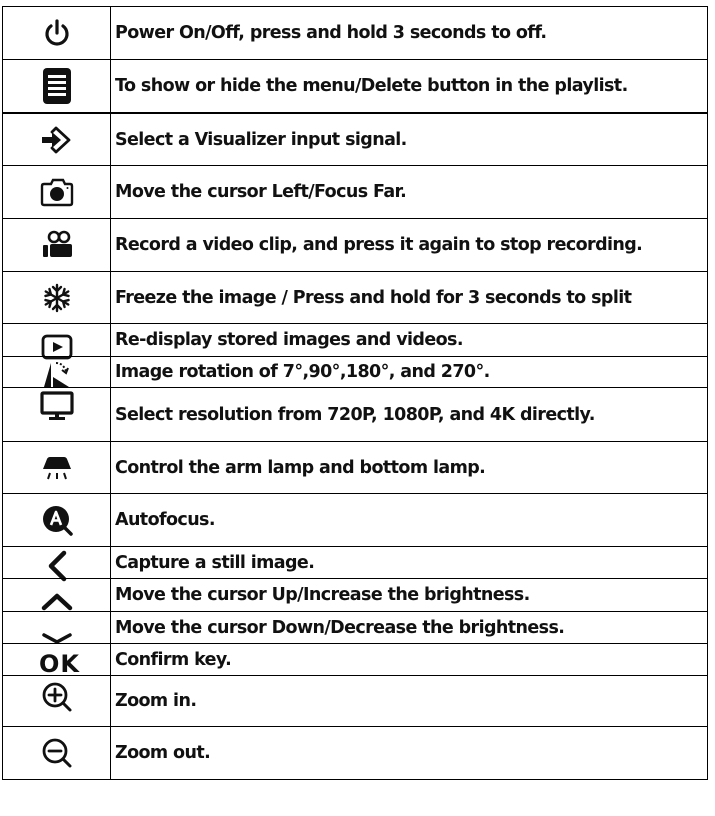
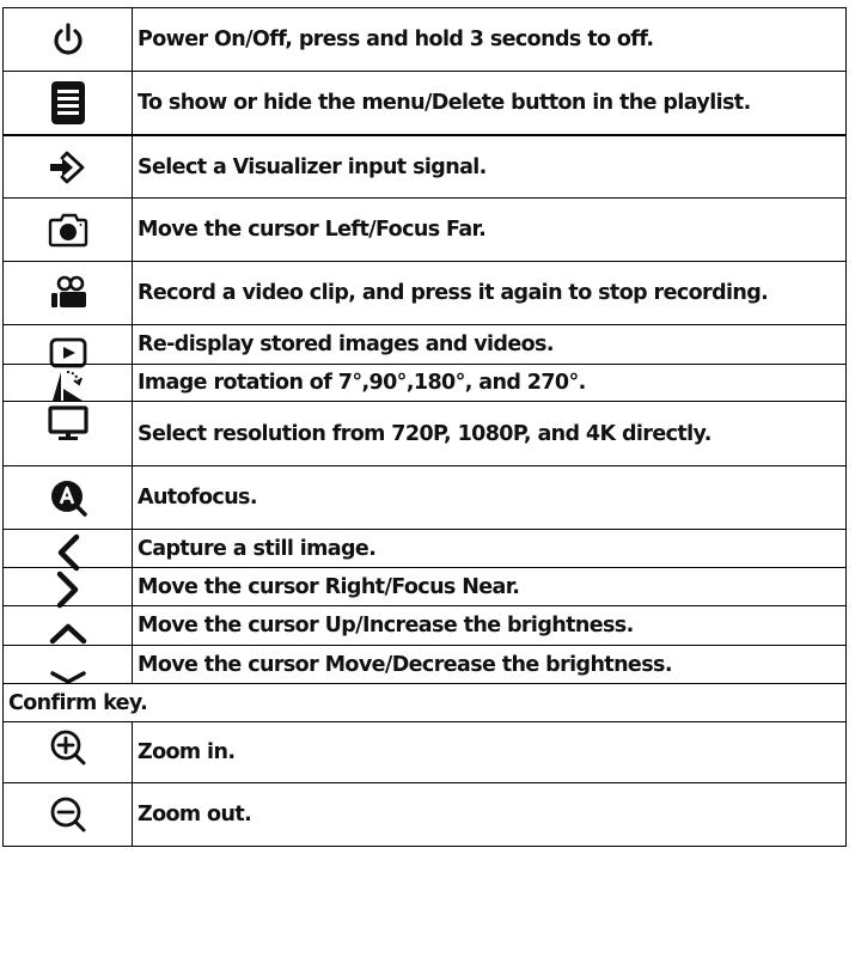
  Power On/Off, press and hold 3 seconds to off.
  To show or hide the menu/Delete button in the playlist.
  Select a Visualizer input signal.
  Move the cursor Left/Focus Far.
  Record a video clip, and press it again to stop recording.
- Freeze the image / Press and hold for 3 seconds to split
  Re-display stored images and videos.
  Image rotation of 7°,90°,180°, and 270°.
  Select resolution from 720P, 1080P, and 4K directly.
- Control the arm lamp and bottom lamp.
  Autofocus.
  Capture a still image.
+ Move the cursor Right/Focus Near.
  Move the cursor Up/Increase the brightness.
- Move the cursor Down/Decrease the brightness.
+ Move the cursor Move/Decrease the brightness.
- OK
  Confirm key.
  Zoom in.
  Zoom out.
